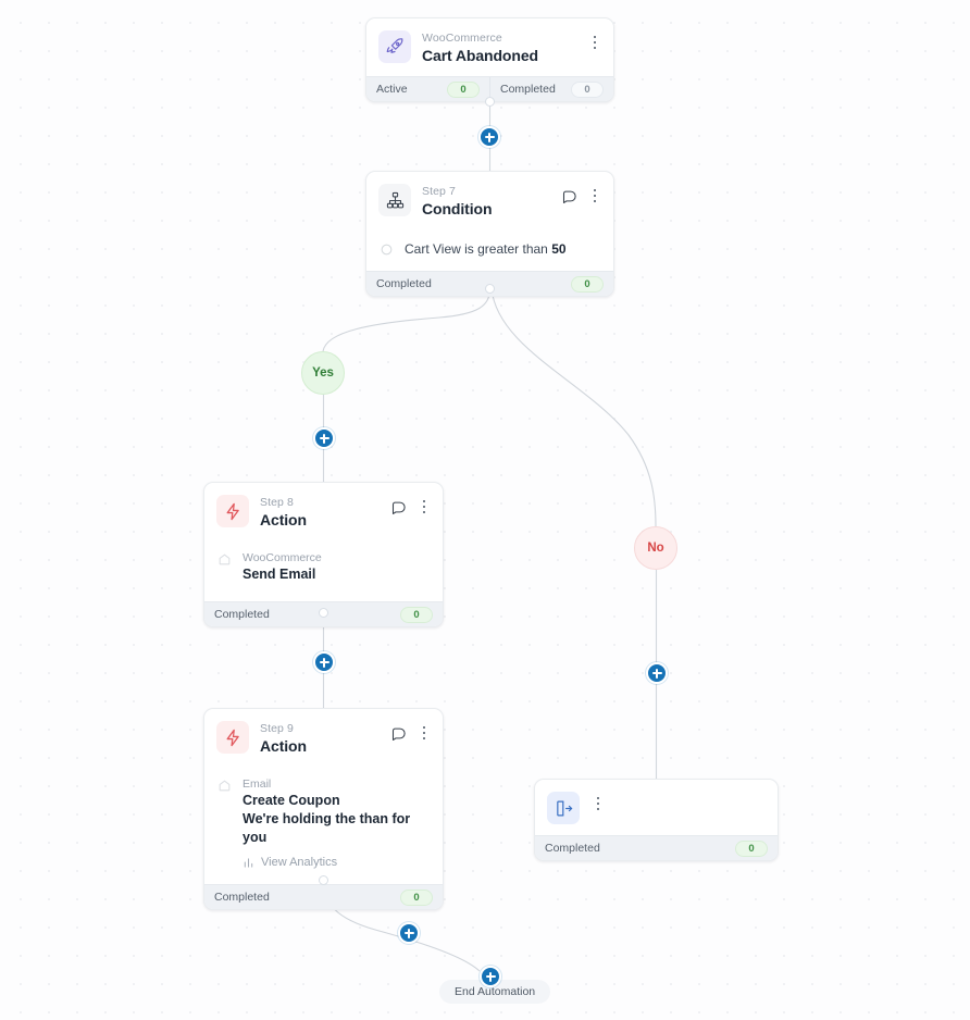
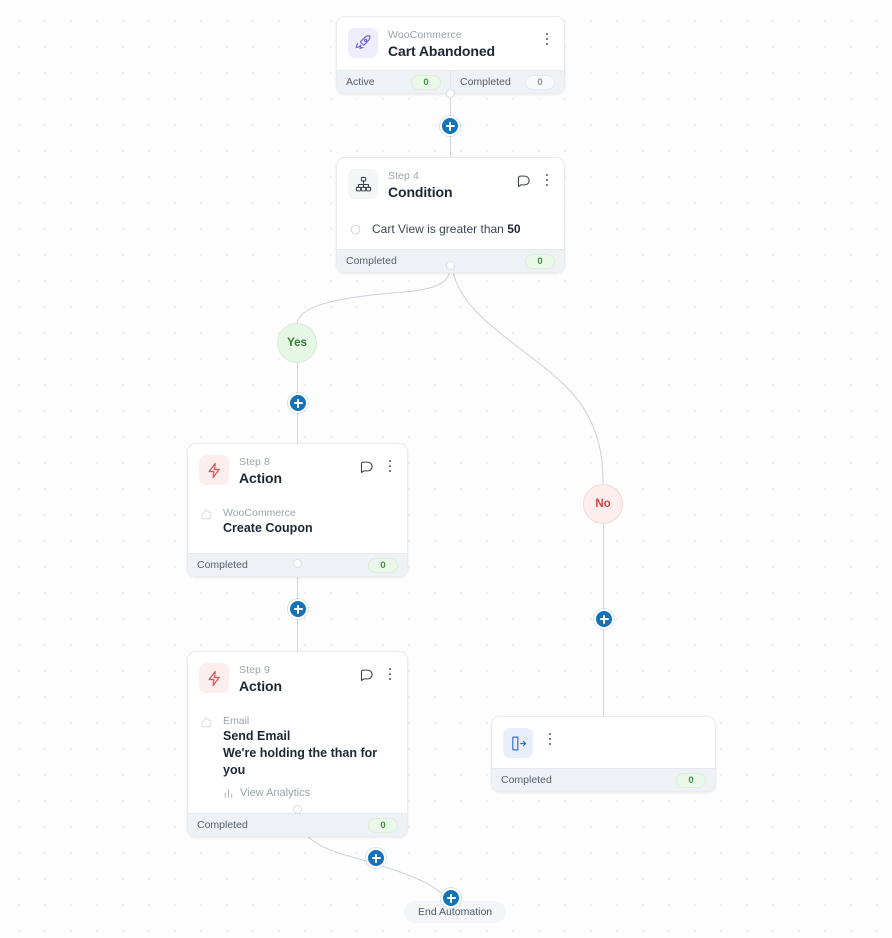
  WooCommerce
  Cart Abandoned
  Active
  0
  Completed
  0
- Step 7
+ Step 4
  Condition
  Cart View is greater than 50
  Completed
  0
  Yes
  No
  Step 8
  Action
  WooCommerce
- Send Email
+ Create Coupon
  Completed
  0
  Step 9
  Action
  Email
- Create Coupon
+ Send Email
  We're holding the than for you
  View Analytics
  Completed
  0
  Completed
  0
  End Automation
